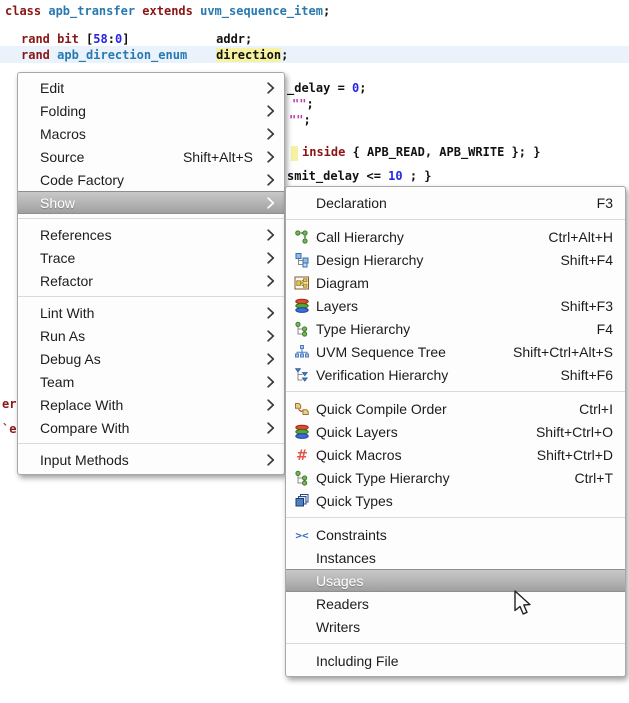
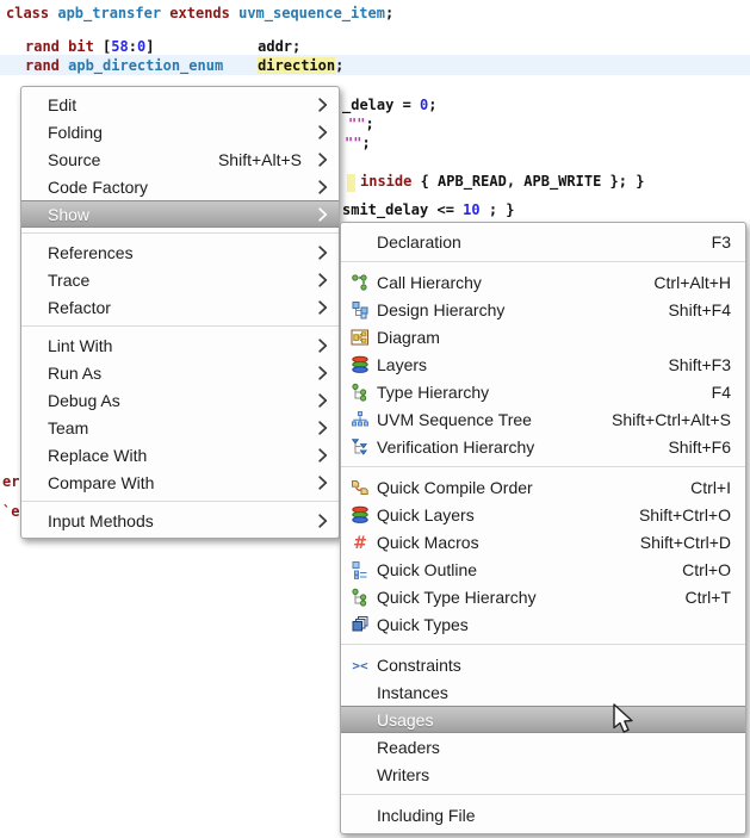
  class apb_transfer extends uvm_sequence_item;
  rand bit [58:0] addr;
  rand apb_direction_enum direction;
  _delay = 0;
  "";
  "";
  inside { APB_READ, APB_WRITE }; }
  smit_delay <= 10 ; }
  er
  `e
  Edit
  Folding
- Macros
  Source
  Shift+Alt+S
  Code Factory
  Show
  References
  Trace
  Refactor
  Lint With
  Run As
  Debug As
  Team
  Replace With
  Compare With
  Input Methods
  Declaration
  F3
  Call Hierarchy
  Ctrl+Alt+H
  Design Hierarchy
  Shift+F4
  Diagram
  Layers
  Shift+F3
  Type Hierarchy
  F4
  UVM Sequence Tree
  Shift+Ctrl+Alt+S
  Verification Hierarchy
  Shift+F6
  Quick Compile Order
  Ctrl+I
  Quick Layers
  Shift+Ctrl+O
  #
  Quick Macros
  Shift+Ctrl+D
+ Quick Outline
+ Ctrl+O
  Quick Type Hierarchy
  Ctrl+T
  Quick Types
  ><
  Constraints
  Instances
  Usages
  Readers
  Writers
  Including File
